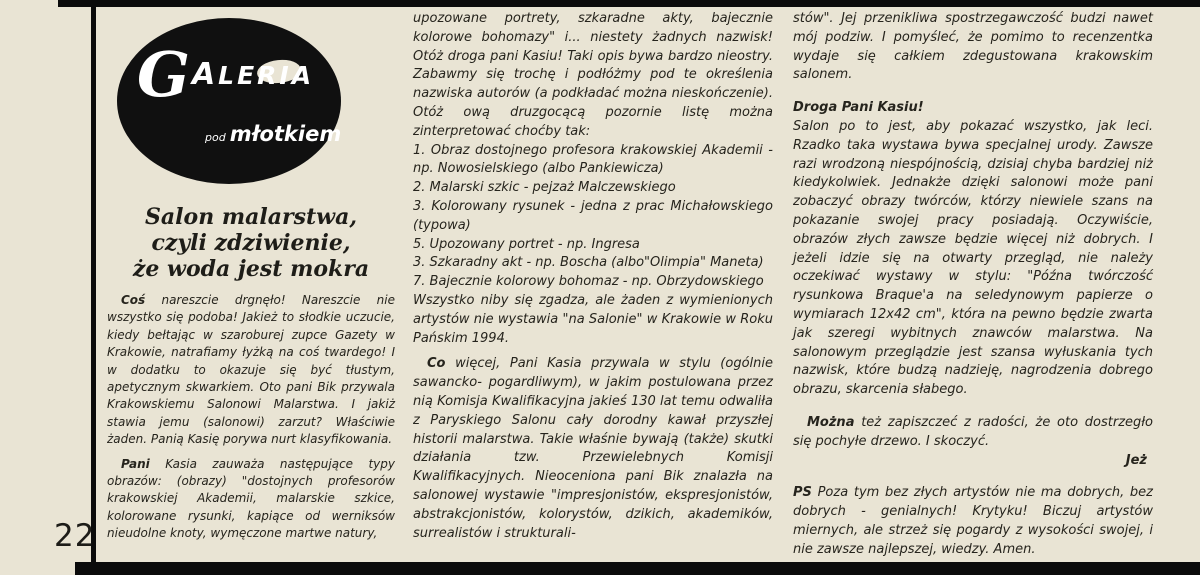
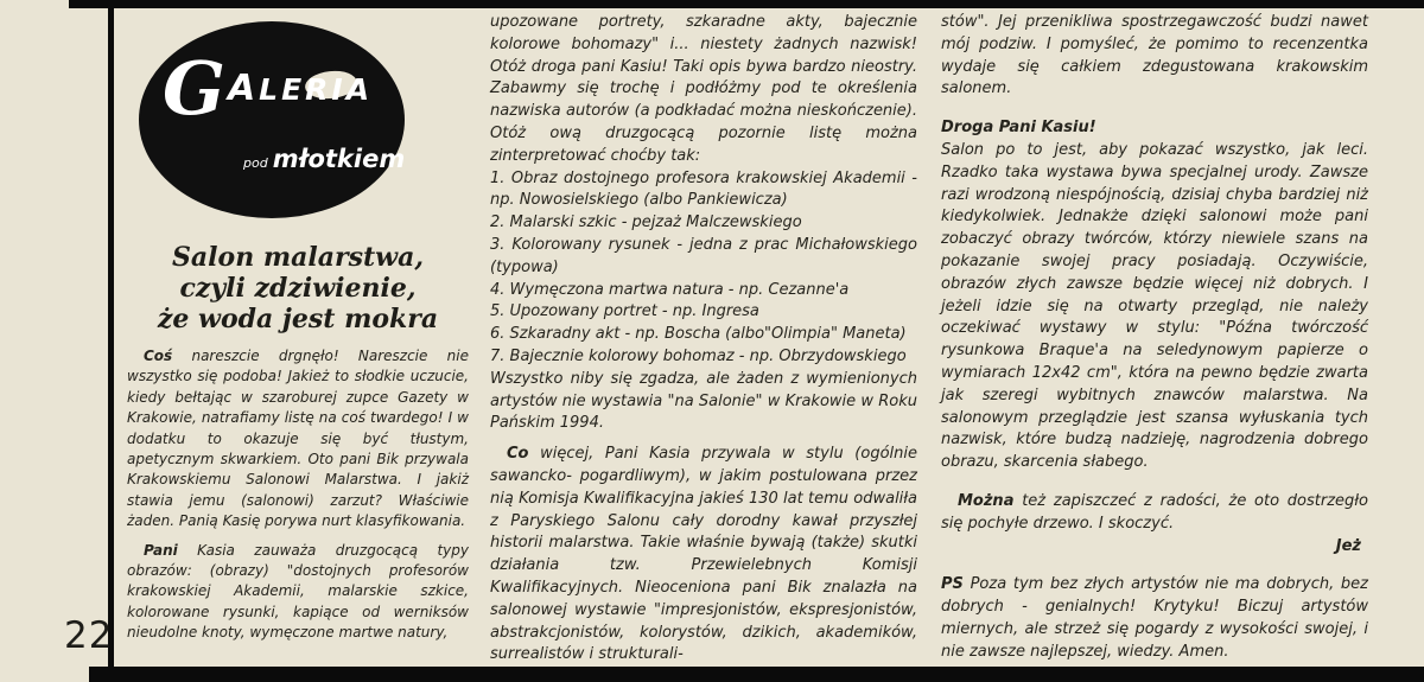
  22
  GALERIA
  pod młotkiem
  Salon malarstwa,
  czyli zdziwienie,
  że woda jest mokra
- Coś nareszcie drgnęło! Nareszcie nie wszystko się podoba! Jakież to słodkie uczucie, kiedy bełtając w szaroburej zupce Gazety w Krakowie, natrafiamy łyżką na coś twardego! I w dodatku to okazuje się być tłustym, apetycznym skwarkiem. Oto pani Bik przywala Krakowskiemu Salonowi Malarstwa. I jakiż stawia jemu (salonowi) zarzut? Właściwie żaden. Panią Kasię porywa nurt klasyfikowania.
+ Coś nareszcie drgnęło! Nareszcie nie wszystko się podoba! Jakież to słodkie uczucie, kiedy bełtając w szaroburej zupce Gazety w Krakowie, natrafiamy listę na coś twardego! I w dodatku to okazuje się być tłustym, apetycznym skwarkiem. Oto pani Bik przywala Krakowskiemu Salonowi Malarstwa. I jakiż stawia jemu (salonowi) zarzut? Właściwie żaden. Panią Kasię porywa nurt klasyfikowania.
- Pani Kasia zauważa następujące typy obrazów: (obrazy) "dostojnych profesorów krakowskiej Akademii, malarskie szkice, kolorowane rysunki, kapiące od werniksów nieudolne knoty, wymęczone martwe natury,
+ Pani Kasia zauważa druzgocącą typy obrazów: (obrazy) "dostojnych profesorów krakowskiej Akademii, malarskie szkice, kolorowane rysunki, kapiące od werniksów nieudolne knoty, wymęczone martwe natury,
  upozowane portrety, szkaradne akty, bajecznie kolorowe bohomazy" i... niestety żadnych nazwisk! Otóż droga pani Kasiu! Taki opis bywa bardzo nieostry. Zabawmy się trochę i podłóżmy pod te określenia nazwiska autorów (a podkładać można nieskończenie). Otóż ową druzgocącą pozornie listę można zinterpretować choćby tak:
  1. Obraz dostojnego profesora krakowskiej Akademii - np. Nowosielskiego (albo Pankiewicza)
  2. Malarski szkic - pejzaż Malczewskiego
  3. Kolorowany rysunek - jedna z prac Michałowskiego (typowa)
+ 4. Wymęczona martwa natura - np. Cezanne'a
  5. Upozowany portret - np. Ingresa
- 3. Szkaradny akt - np. Boscha (albo"Olimpia" Maneta)
+ 6. Szkaradny akt - np. Boscha (albo"Olimpia" Maneta)
  7. Bajecznie kolorowy bohomaz - np. Obrzydowskiego
  Wszystko niby się zgadza, ale żaden z wymienionych artystów nie wystawia "na Salonie" w Krakowie w Roku Pańskim 1994.
  Co więcej, Pani Kasia przywala w stylu (ogólnie sawancko- pogardliwym), w jakim postulowana przez nią Komisja Kwalifikacyjna jakieś 130 lat temu odwaliła z Paryskiego Salonu cały dorodny kawał przyszłej historii malarstwa. Takie właśnie bywają (także) skutki działania tzw. Przewielebnych Komisji Kwalifikacyjnych. Nieoceniona pani Bik znalazła na salonowej wystawie "impresjonistów, ekspresjonistów, abstrakcjonistów, kolorystów, dzikich, akademików, surrealistów i strukturali-
  stów". Jej przenikliwa spostrzegawczość budzi nawet mój podziw. I pomyśleć, że pomimo to recenzentka wydaje się całkiem zdegustowana krakowskim salonem.
  Droga Pani Kasiu!
  Salon po to jest, aby pokazać wszystko, jak leci. Rzadko taka wystawa bywa specjalnej urody. Zawsze razi wrodzoną niespójnością, dzisiaj chyba bardziej niż kiedykolwiek. Jednakże dzięki salonowi może pani zobaczyć obrazy twórców, którzy niewiele szans na pokazanie swojej pracy posiadają. Oczywiście, obrazów złych zawsze będzie więcej niż dobrych. I jeżeli idzie się na otwarty przegląd, nie należy oczekiwać wystawy w stylu: "Późna twórczość rysunkowa Braque'a na seledynowym papierze o wymiarach 12x42 cm", która na pewno będzie zwarta jak szeregi wybitnych znawców malarstwa. Na salonowym przeglądzie jest szansa wyłuskania tych nazwisk, które budzą nadzieję, nagrodzenia dobrego obrazu, skarcenia słabego.
  Można też zapiszczeć z radości, że oto dostrzegło się pochyłe drzewo. I skoczyć.
  Jeż
  PS Poza tym bez złych artystów nie ma dobrych, bez dobrych - genialnych! Krytyku! Biczuj artystów miernych, ale strzeż się pogardy z wysokości swojej, i nie zawsze najlepszej, wiedzy. Amen.
